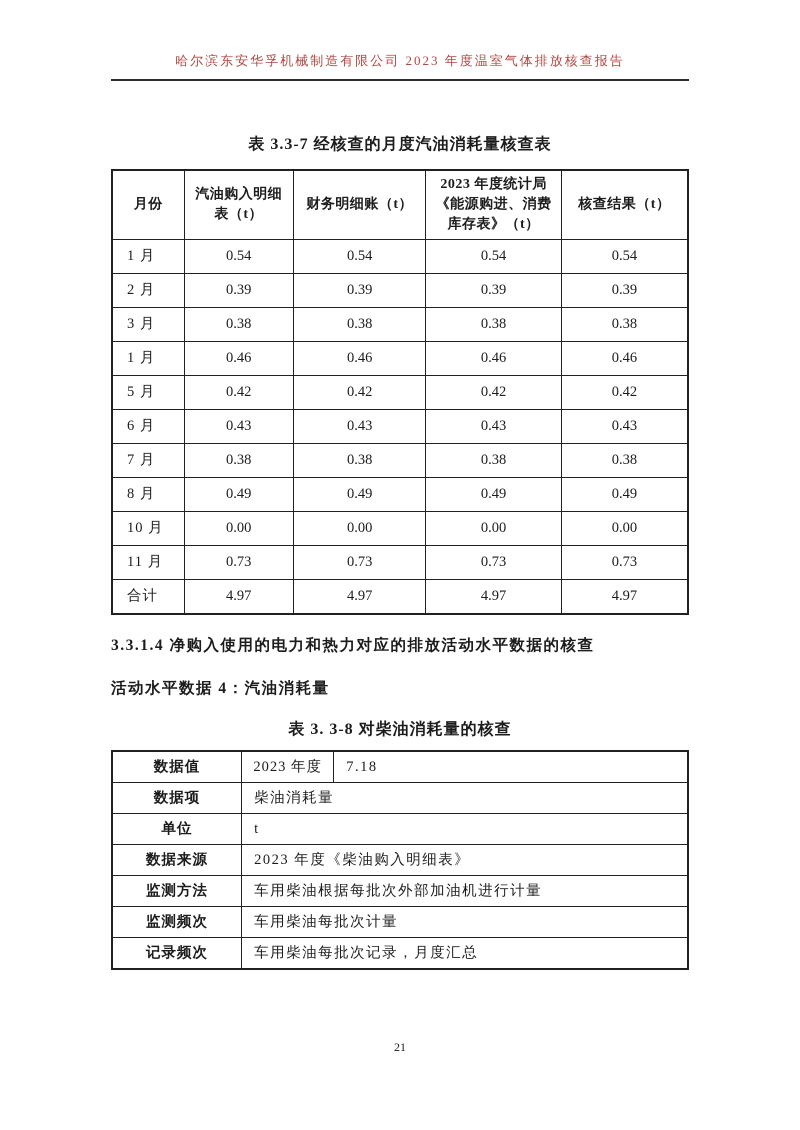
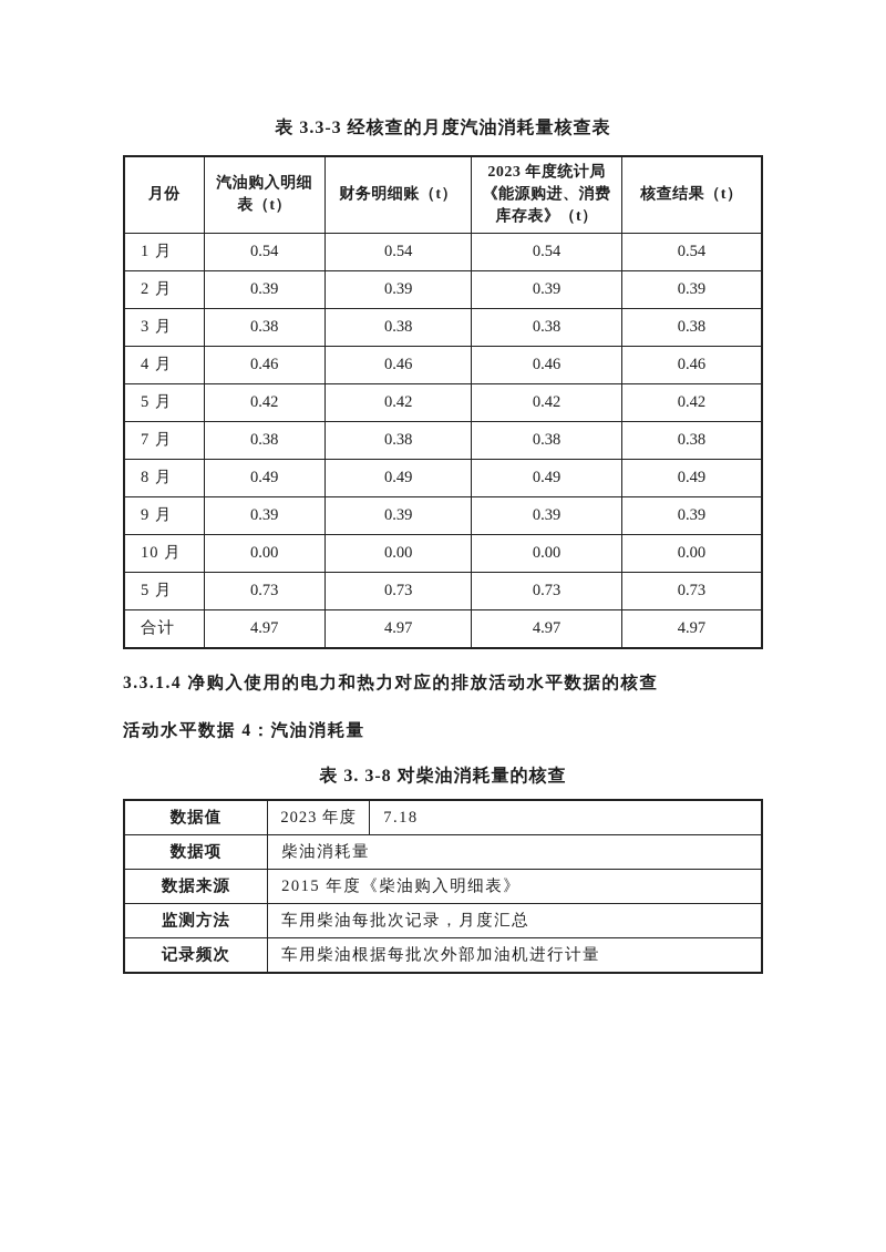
- 哈尔滨东安华孚机械制造有限公司 2023 年度温室气体排放核查报告
- 表 3.3-7 经核查的月度汽油消耗量核查表
+ 表 3.3-3 经核查的月度汽油消耗量核查表
  月份	汽油购入明细表（t）	财务明细账（t）	2023 年度统计局《能源购进、消费库存表》（t）	核查结果（t）
  1 月	0.54	0.54	0.54	0.54
  2 月	0.39	0.39	0.39	0.39
  3 月	0.38	0.38	0.38	0.38
- 1 月	0.46	0.46	0.46	0.46
+ 4 月	0.46	0.46	0.46	0.46
  5 月	0.42	0.42	0.42	0.42
- 6 月	0.43	0.43	0.43	0.43
  7 月	0.38	0.38	0.38	0.38
  8 月	0.49	0.49	0.49	0.49
+ 9 月	0.39	0.39	0.39	0.39
  10 月	0.00	0.00	0.00	0.00
- 11 月	0.73	0.73	0.73	0.73
+ 5 月	0.73	0.73	0.73	0.73
  合计	4.97	4.97	4.97	4.97
  3.3.1.4 净购入使用的电力和热力对应的排放活动水平数据的核查
  活动水平数据 4：汽油消耗量
  表 3. 3-8 对柴油消耗量的核查
  数据值	2023 年度	7.18
  数据项	柴油消耗量
- 单位	t
- 数据来源	2023 年度《柴油购入明细表》
+ 数据来源	2015 年度《柴油购入明细表》
- 监测方法	车用柴油根据每批次外部加油机进行计量
+ 监测方法	车用柴油每批次记录，月度汇总
- 监测频次	车用柴油每批次计量
- 记录频次	车用柴油每批次记录，月度汇总
+ 记录频次	车用柴油根据每批次外部加油机进行计量
- 21
